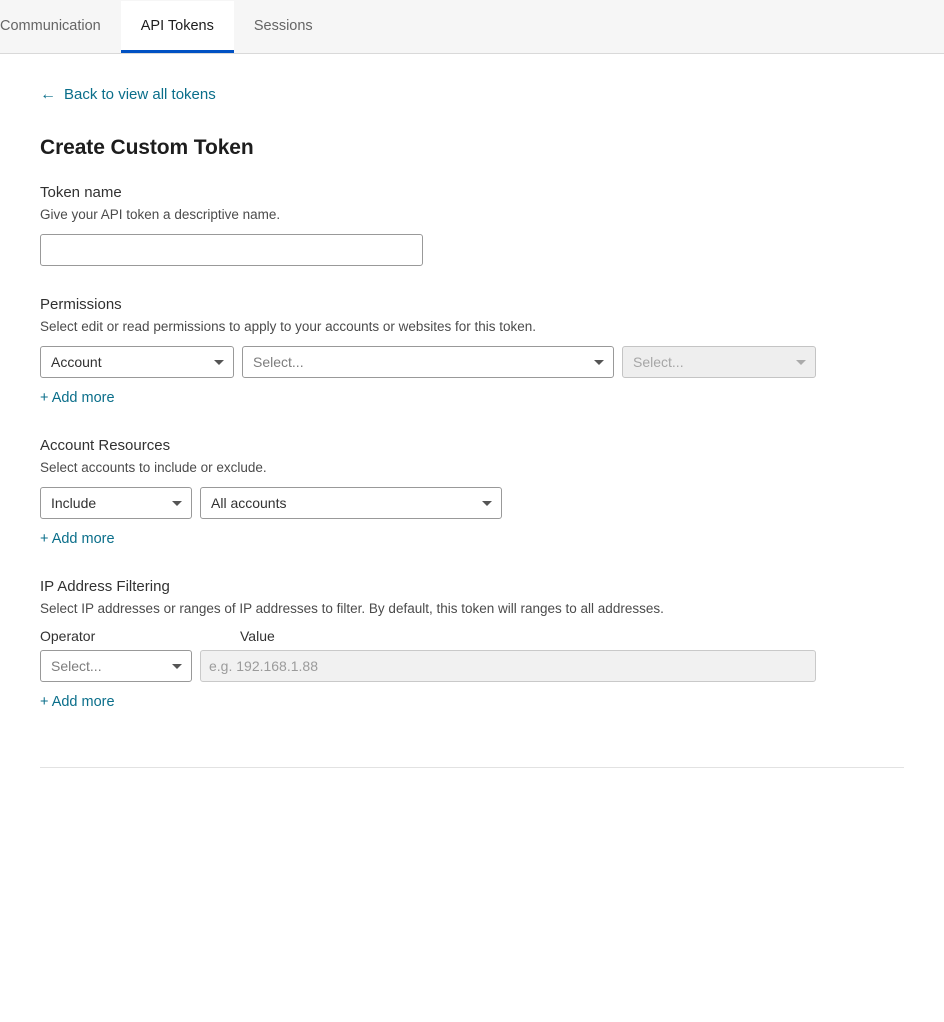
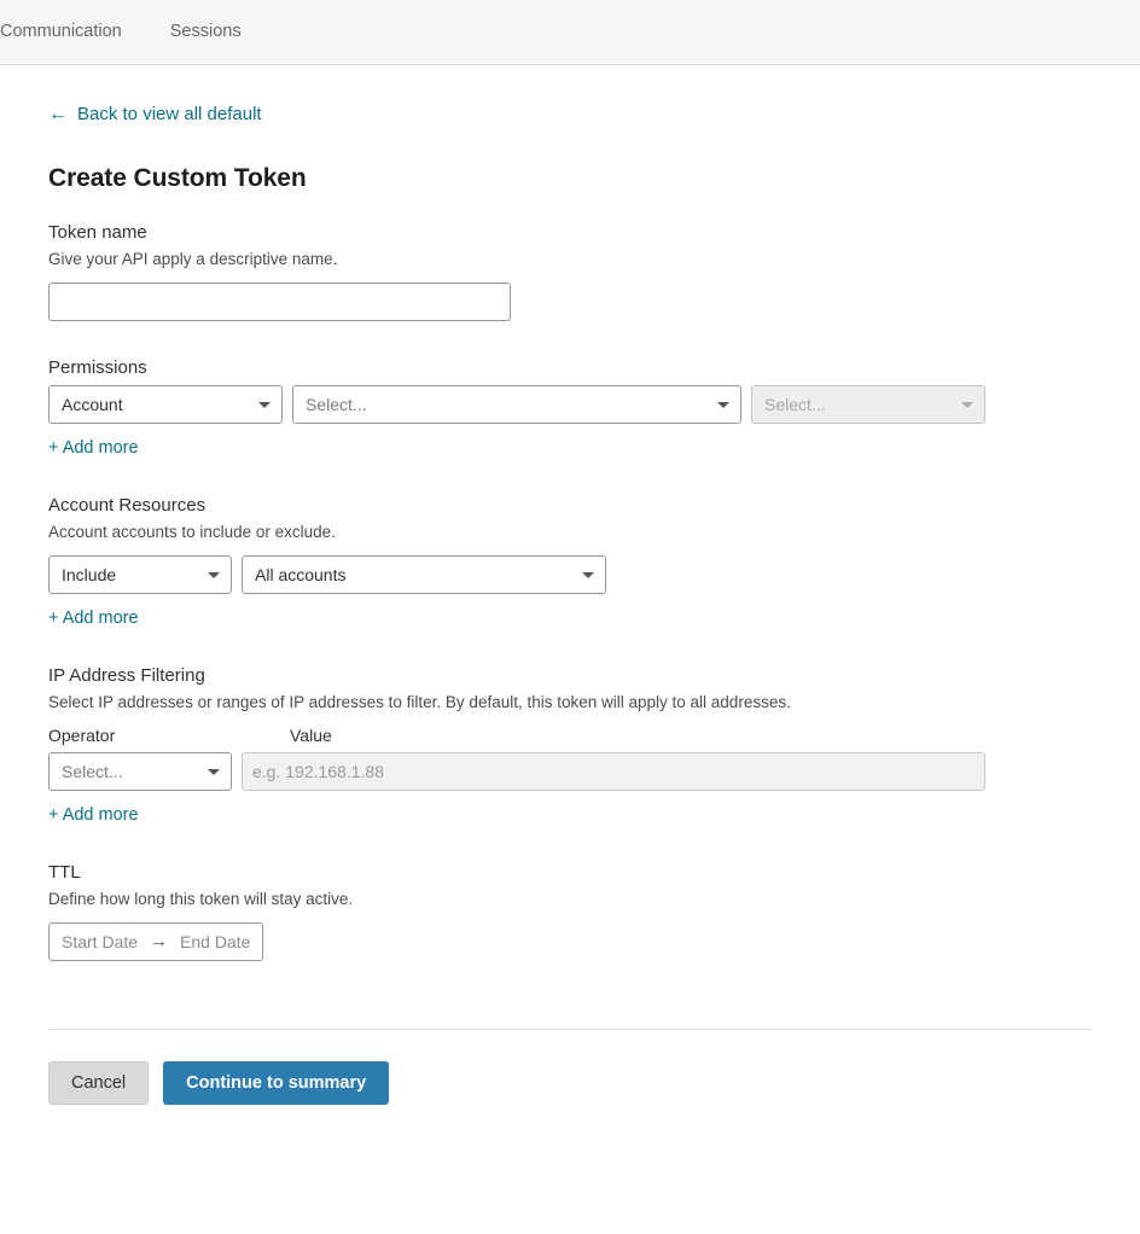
  Communication
- API Tokens
  Sessions
  ←
- Back to view all tokens
+ Back to view all default
  Create Custom Token
  Token name
- Give your API token a descriptive name.
+ Give your API apply a descriptive name.
  Permissions
- Select edit or read permissions to apply to your accounts or websites for this token.
  Account
  Select...
  Select...
  + Add more
  Account Resources
- Select accounts to include or exclude.
+ Account accounts to include or exclude.
  Include
  All accounts
  + Add more
  IP Address Filtering
- Select IP addresses or ranges of IP addresses to filter. By default, this token will ranges to all addresses.
+ Select IP addresses or ranges of IP addresses to filter. By default, this token will apply to all addresses.
  Operator
  Value
  Select...
  e.g. 192.168.1.88
  + Add more
+ TTL
+ Define how long this token will stay active.
+ Start Date
+ →
+ End Date
+ Cancel
+ Continue to summary
